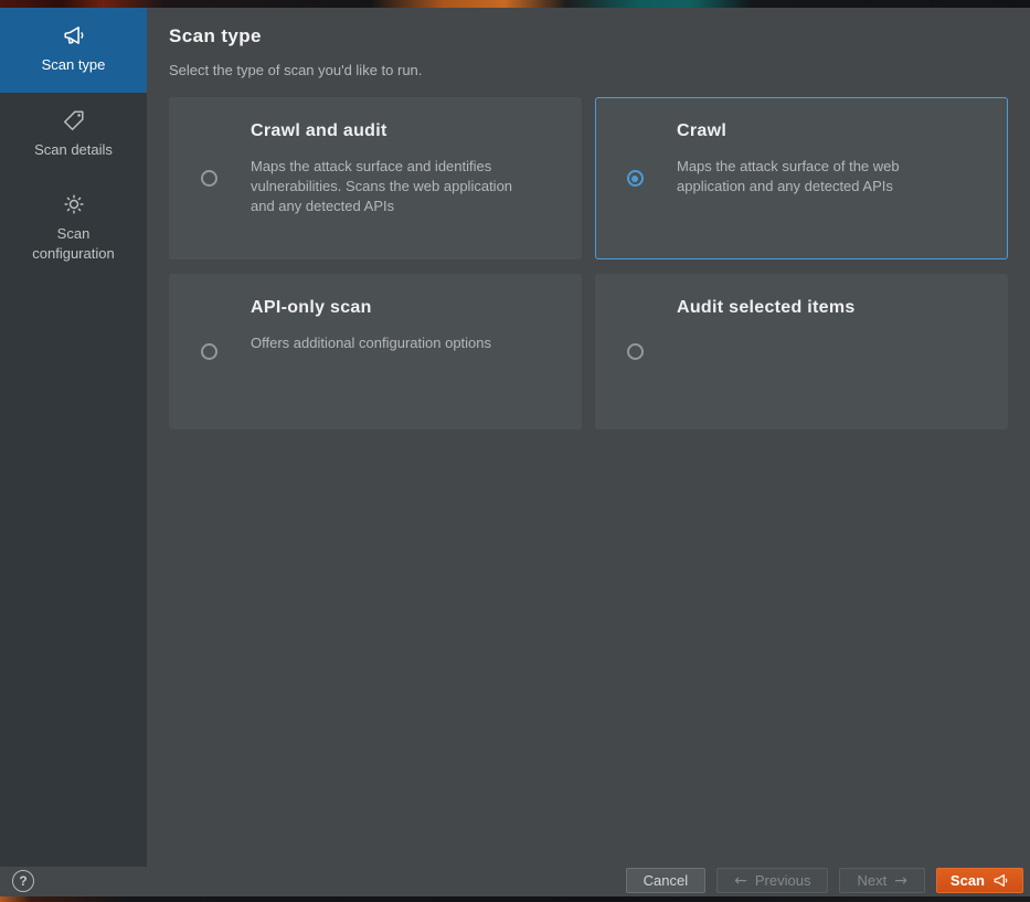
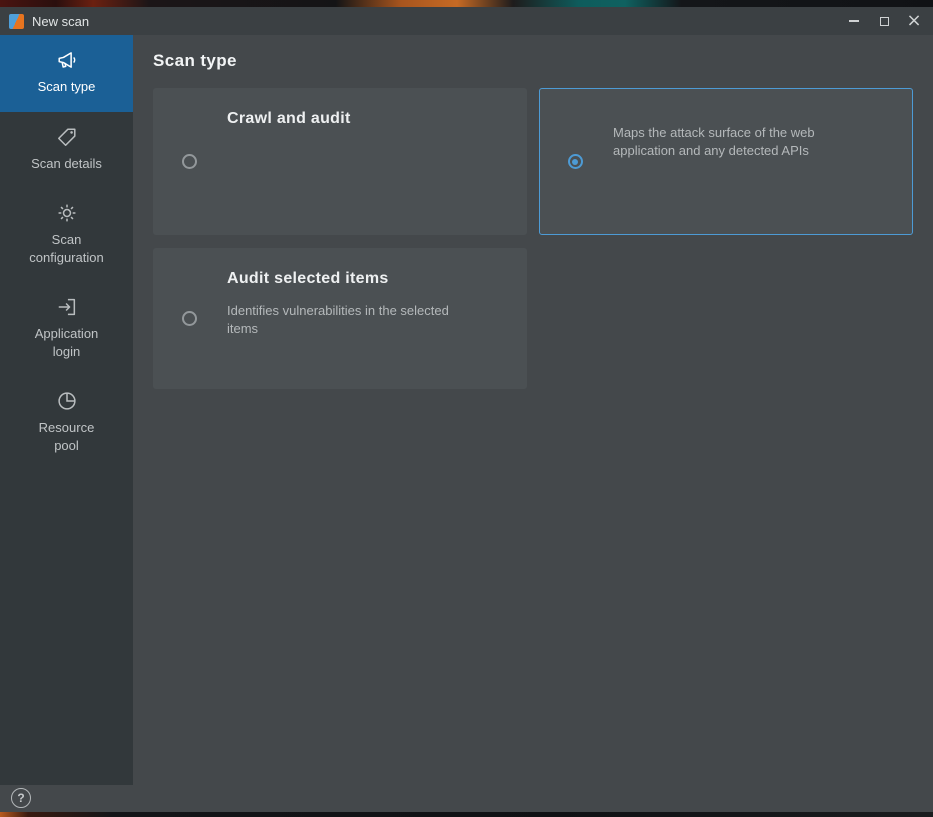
+ New scan
+ ×
  Scan type
  Scan details
  Scan configuration
+ Application login
+ Resource pool
  Scan type
- Select the type of scan you'd like to run.
  Crawl and audit
- Maps the attack surface and identifies vulnerabilities. Scans the web application and any detected APIs
- Crawl
  Maps the attack surface of the web application and any detected APIs
- API-only scan
- Offers additional configuration options
  Audit selected items
+ Identifies vulnerabilities in the selected items
  ?
- Cancel
- ←
- Previous
- Next
- →
- Scan
